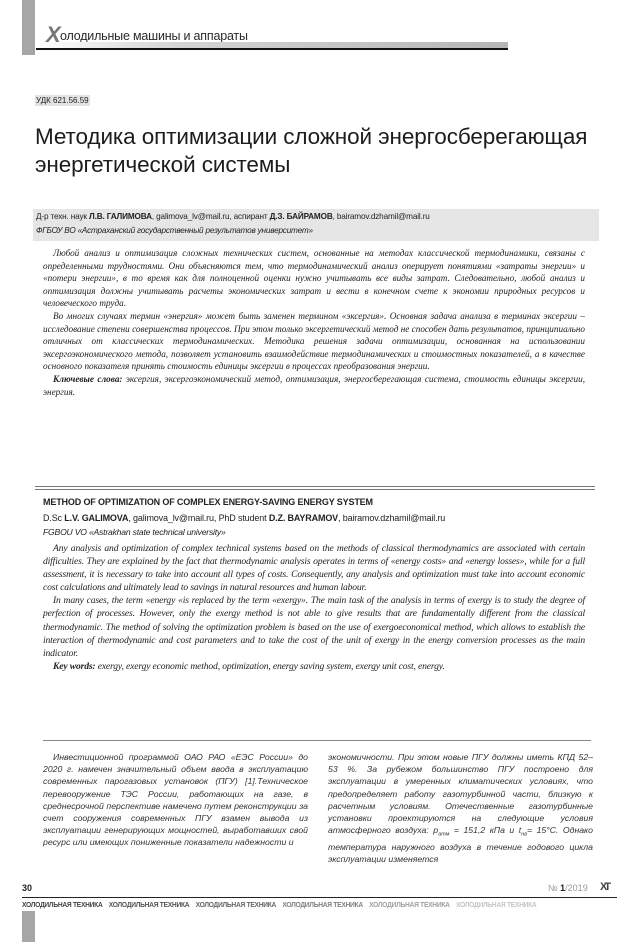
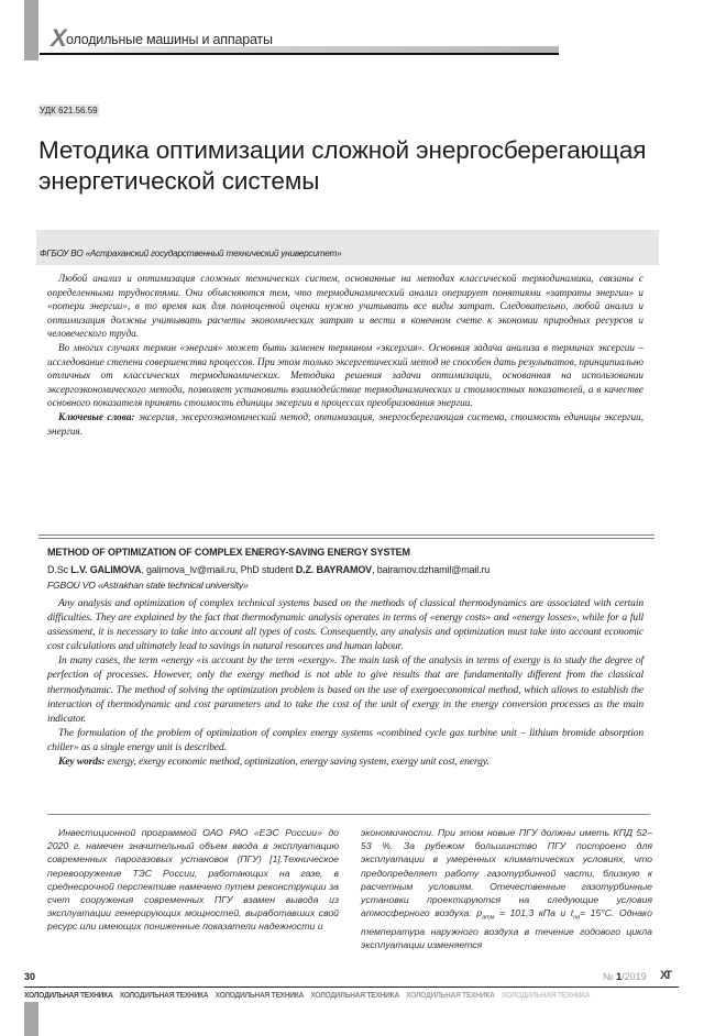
  Х
  олодильные машины и аппараты
  УДК 621.56.59
  Методика оптимизации сложной энергосберегающая энергетической системы
- Д-р техн. наук Л.В. ГАЛИМОВА, galimova_lv@mail.ru, аспирант Д.З. БАЙРАМОВ, bairamov.dzhamil@mail.ru
- ФГБОУ ВО «Астраханский государственный результатов университет»
+ ФГБОУ ВО «Астраханский государственный технический университет»
  Любой анализ и оптимизация сложных технических систем, основанные на методах классической термодинамики, связаны с определенными трудностями. Они объясняются тем, что термодинамический анализ оперирует понятиями «затраты энергии» и «потери энергии», в то время как для полноценной оценки нужно учитывать все виды затрат. Следовательно, любой анализ и оптимизация должны учитывать расчеты экономических затрат и вести в конечном счете к экономии природных ресурсов и человеческого труда.
  Во многих случаях термин «энергия» может быть заменен термином «эксергия». Основная задача анализа в терминах эксергии – исследование степени совершенства процессов. При этом только эксергетический метод не способен дать результатов, принципиально отличных от классических термодинамических. Методика решения задачи оптимизации, основанная на использовании эксергоэкономического метода, позволяет установить взаимодействие термодинамических и стоимостных показателей, а в качестве основного показателя принять стоимость единицы эксергии в процессах преобразования энергии.
  Ключевые слова: эксергия, эксергоэкономический метод, оптимизация, энергосберегающая система, стоимость единицы эксергии, энергия.
  METHOD OF OPTIMIZATION OF COMPLEX ENERGY-SAVING ENERGY SYSTEM
  D.Sc L.V. GALIMOVA, galimova_lv@mail.ru, PhD student D.Z. BAYRAMOV, bairamov.dzhamil@mail.ru
  FGBOU VO «Astrakhan state technical university»
  Any analysis and optimization of complex technical systems based on the methods of classical thermodynamics are associated with certain difficulties. They are explained by the fact that thermodynamic analysis operates in terms of «energy costs» and «energy losses», while for a full assessment, it is necessary to take into account all types of costs. Consequently, any analysis and optimization must take into account economic cost calculations and ultimately lead to savings in natural resources and human labour.
- In many cases, the term «energy «is replaced by the term «exergy». The main task of the analysis in terms of exergy is to study the degree of perfection of processes. However, only the exergy method is not able to give results that are fundamentally different from the classical thermodynamic. The method of solving the optimization problem is based on the use of exergoeconomical method, which allows to establish the interaction of thermodynamic and cost parameters and to take the cost of the unit of exergy in the energy conversion processes as the main indicator.
+ In many cases, the term «energy «is account by the term «exergy». The main task of the analysis in terms of exergy is to study the degree of perfection of processes. However, only the exergy method is not able to give results that are fundamentally different from the classical thermodynamic. The method of solving the optimization problem is based on the use of exergoeconomical method, which allows to establish the interaction of thermodynamic and cost parameters and to take the cost of the unit of exergy in the energy conversion processes as the main indicator.
+ The formulation of the problem of optimization of complex energy systems «combined cycle gas turbine unit – lithium bromide absorption chiller» as a single energy unit is described.
  Key words: exergy, exergy economic method, optimization, energy saving system, exergy unit cost, energy.
  Инвестиционной программой ОАО РАО «ЕЭС России» до 2020 г. намечен значительный объем ввода в эксплуатацию современных парогазовых установок (ПГУ) [1].Техническое перевооружение ТЭС России, работающих на газе, в среднесрочной перспективе намечено путем реконструкции за счет сооружения современных ПГУ взамен вывода из эксплуатации генерирующих мощностей, выработавших свой ресурс или имеющих пониженные показатели надежности и
- экономичности. При этом новые ПГУ должны иметь КПД 52–53 %. За рубежом большинство ПГУ построено для эксплуатации в умеренных климатических условиях, что предопределяет работу газотурбинной части, близкую к расчетным условиям. Отечественные газотурбинные установки проектируются на следующие условия атмосферного воздуха: p = 151,2 кПа и t = 15°C. Однако температура наружного воздуха в течение годового цикла эксплуатации изменяется
+ экономичности. При этом новые ПГУ должны иметь КПД 52–53 %. За рубежом большинство ПГУ построено для эксплуатации в умеренных климатических условиях, что предопределяет работу газотурбинной части, близкую к расчетным условиям. Отечественные газотурбинные установки проектируются на следующие условия атмосферного воздуха: p = 101,3 кПа и t = 15°C. Однако температура наружного воздуха в течение годового цикла эксплуатации изменяется
  30
  № 1/2019
  ХТ
  ХОЛОДИЛЬНАЯ ТЕХНИКА ХОЛОДИЛЬНАЯ ТЕХНИКА ХОЛОДИЛЬНАЯ ТЕХНИКА ХОЛОДИЛЬНАЯ ТЕХНИКА ХОЛОДИЛЬНАЯ ТЕХНИКА ХОЛОДИЛЬНАЯ ТЕХНИКА
